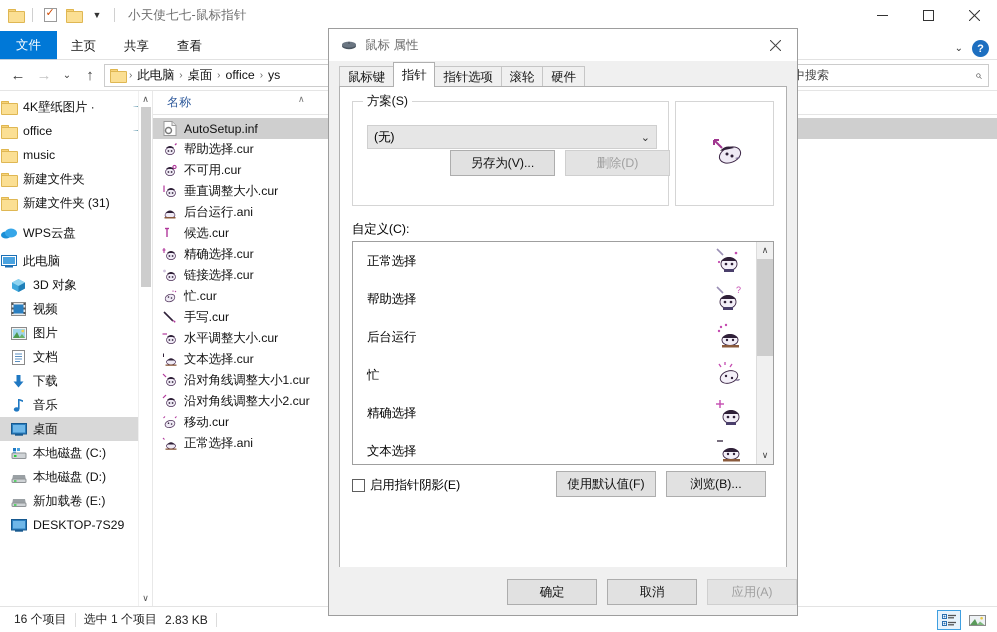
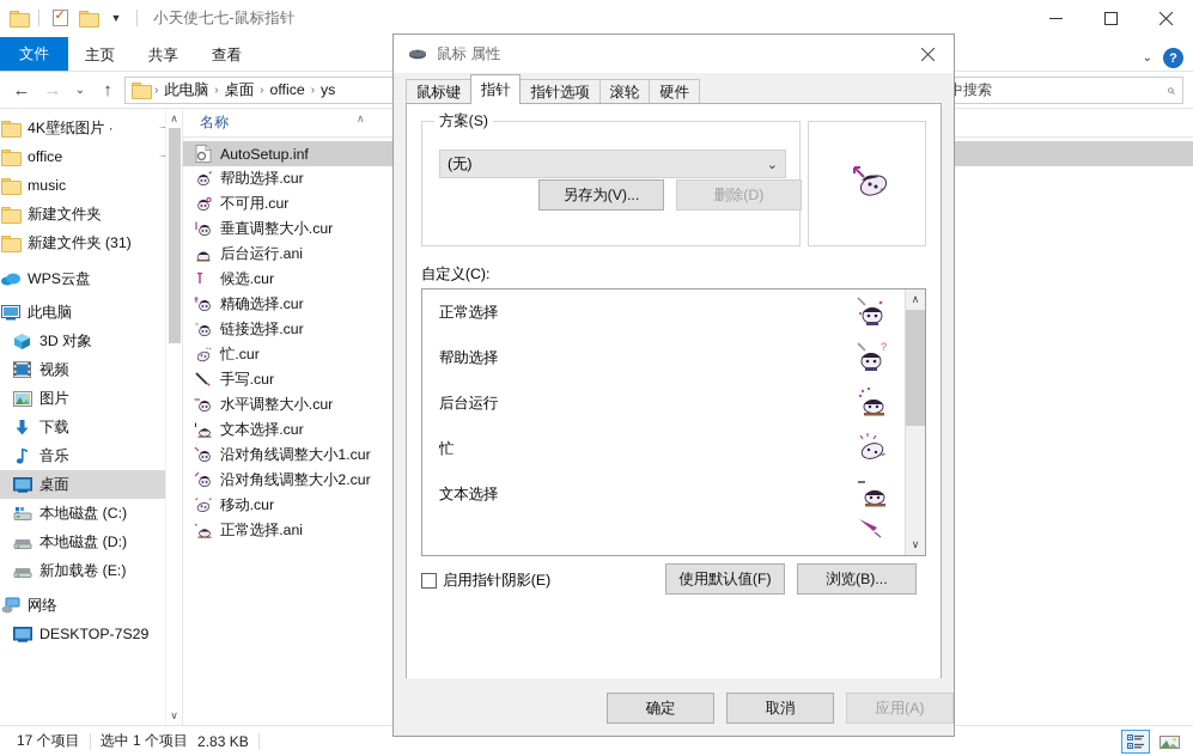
  ▼
  小天使七七-鼠标指针
  文件
  主页
  共享
  查看
  ⌄
  ?
  ←
  →
  ⌄
  ↑
  ›
  此电脑
  ›
  桌面
  ›
  office
  ›
  ys
  中搜索
  4K壁纸图片 ·
  office
  music
  新建文件夹
  新建文件夹 (31)
  WPS云盘
  此电脑
  3D 对象
  视频
  图片
- 文档
  下载
  音乐
  桌面
  本地磁盘 (C:)
  本地磁盘 (D:)
  新加载卷 (E:)
+ 网络
  DESKTOP-7S29
  ∧
  ∨
  名称
  ∧
  AutoSetup.inf
  帮助选择.cur
  不可用.cur
  垂直调整大小.cur
  后台运行.ani
  候选.cur
  精确选择.cur
  链接选择.cur
  忙.cur
  手写.cur
  水平调整大小.cur
  文本选择.cur
  沿对角线调整大小1.cur
  沿对角线调整大小2.cur
  移动.cur
  正常选择.ani
- 16 个项目
+ 17 个项目
  选中 1 个项目
  2.83 KB
  鼠标 属性
  鼠标键
  指针
  指针选项
  滚轮
  硬件
  方案(S)
  (无)
  ⌄
  另存为(V)...
  删除(D)
  自定义(C):
  正常选择
  帮助选择
  ?
  后台运行
  忙
- 精确选择
  文本选择
  ∧
  ∨
  启用指针阴影(E)
  使用默认值(F)
  浏览(B)...
  确定
  取消
  应用(A)
